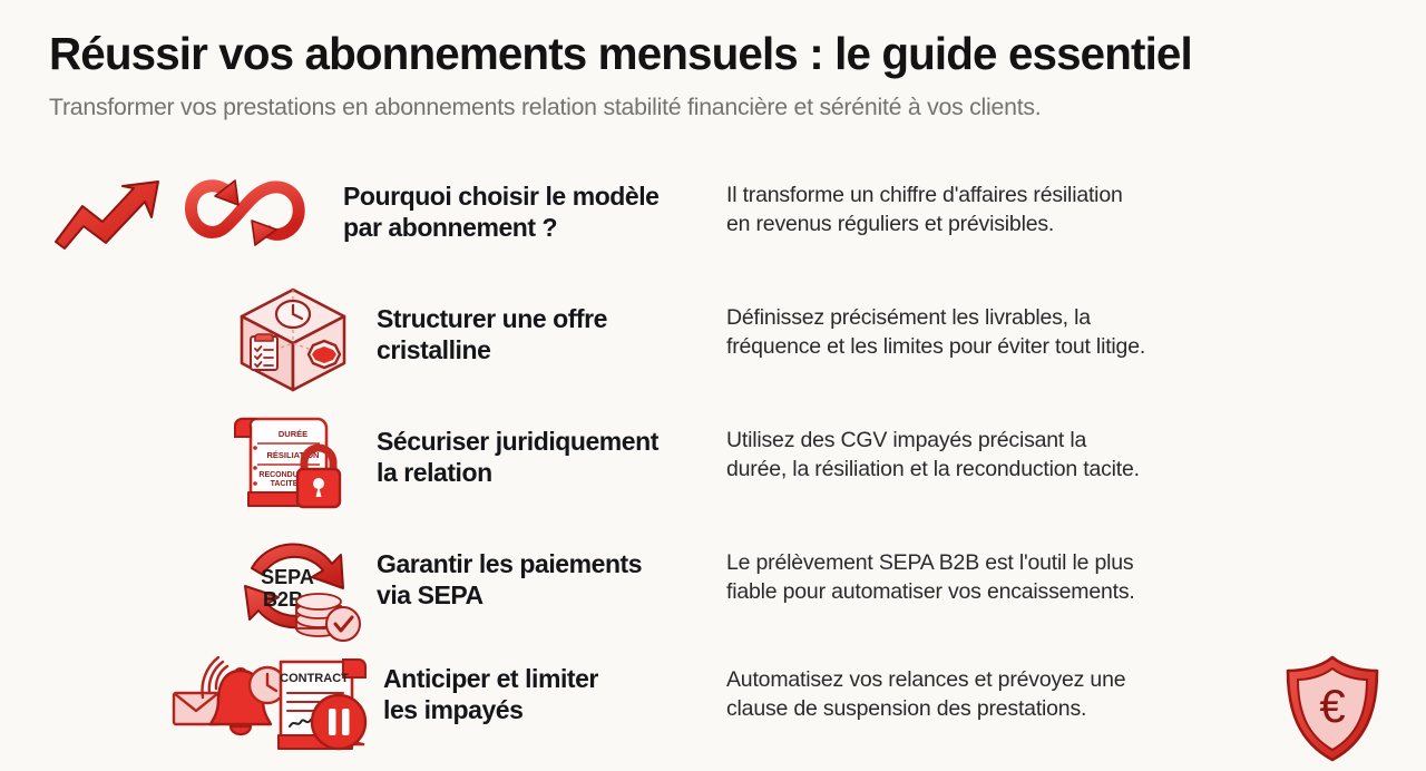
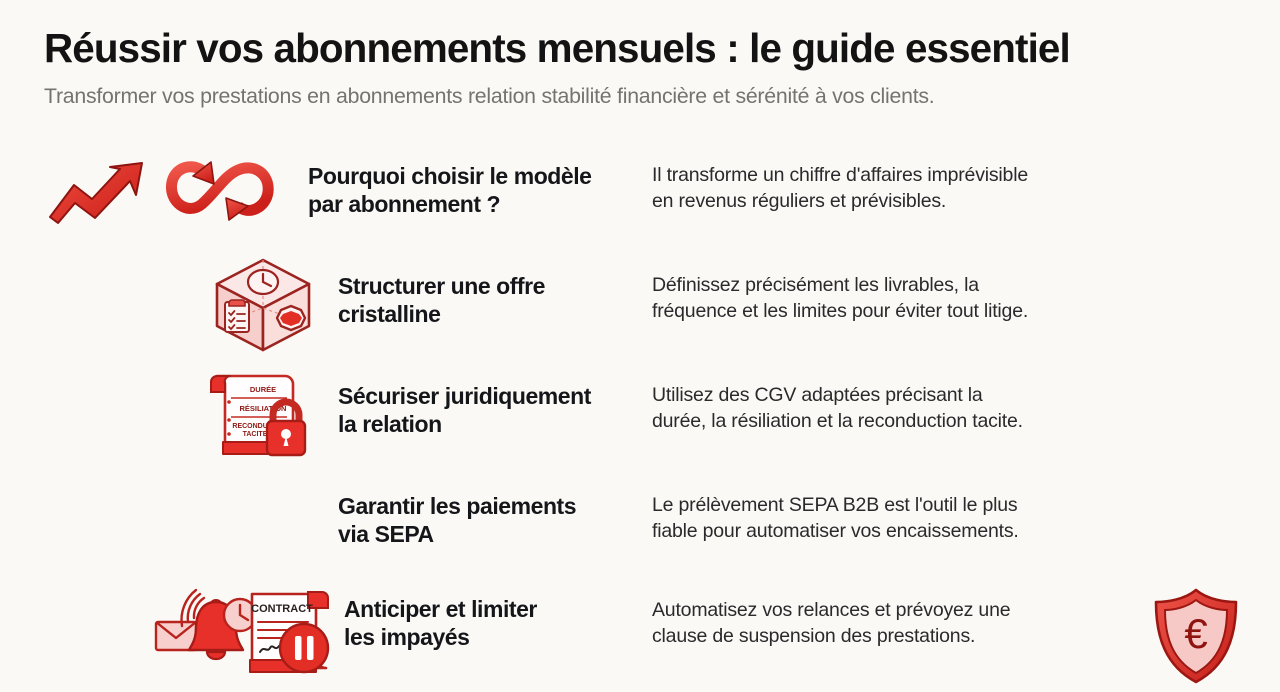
  Réussir vos abonnements mensuels : le guide essentiel
  Transformer vos prestations en abonnements relation stabilité financière et sérénité à vos clients.
  Pourquoi choisir le modèle
  par abonnement ?
- Il transforme un chiffre d'affaires résiliation
+ Il transforme un chiffre d'affaires imprévisible
  en revenus réguliers et prévisibles.
  Structurer une offre
  cristalline
  Définissez précisément les livrables, la
  fréquence et les limites pour éviter tout litige.
  DURÉE
  RÉSILIAN
  Sécuriser juridiquement
  la relation
- Utilisez des CGV impayés précisant la
+ Utilisez des CGV adaptées précisant la
  durée, la résiliation et la reconduction tacite.
- SEPA
- B2B
  Garantir les paiements
  via SEPA
  Le prélèvement SEPA B2B est l'outil le plus
  fiable pour automatiser vos encaissements.
  CONTRACT
  Anticiper et limiter
  les impayés
  Automatisez vos relances et prévoyez une
  clause de suspension des prestations.
  €
